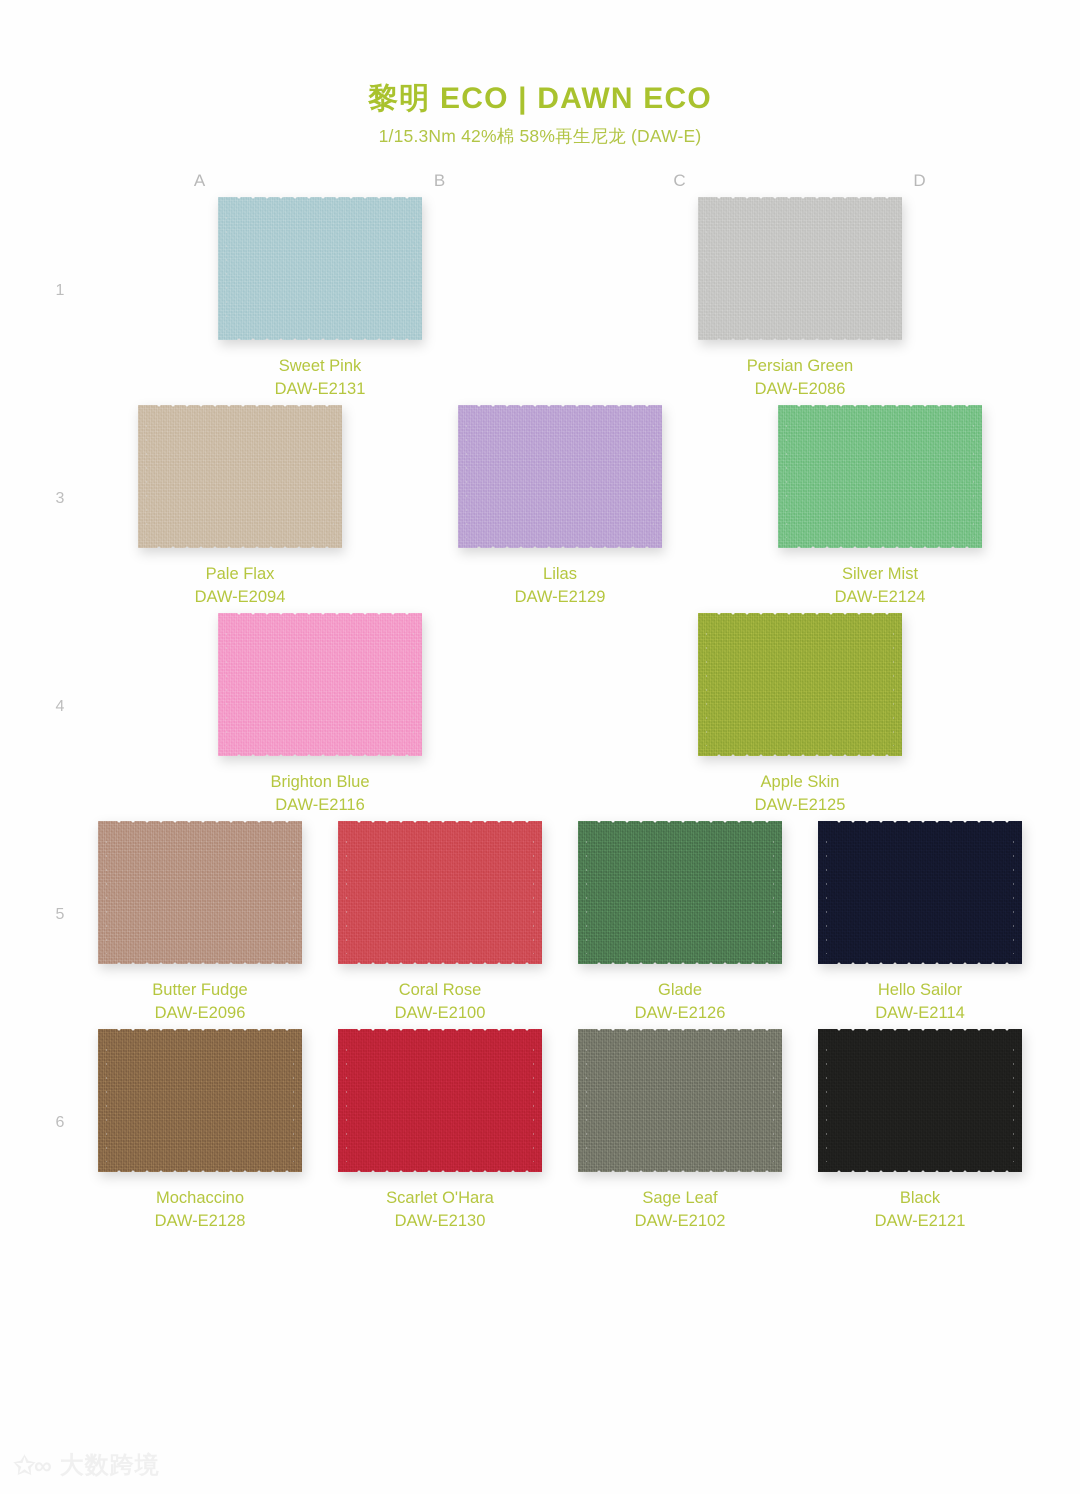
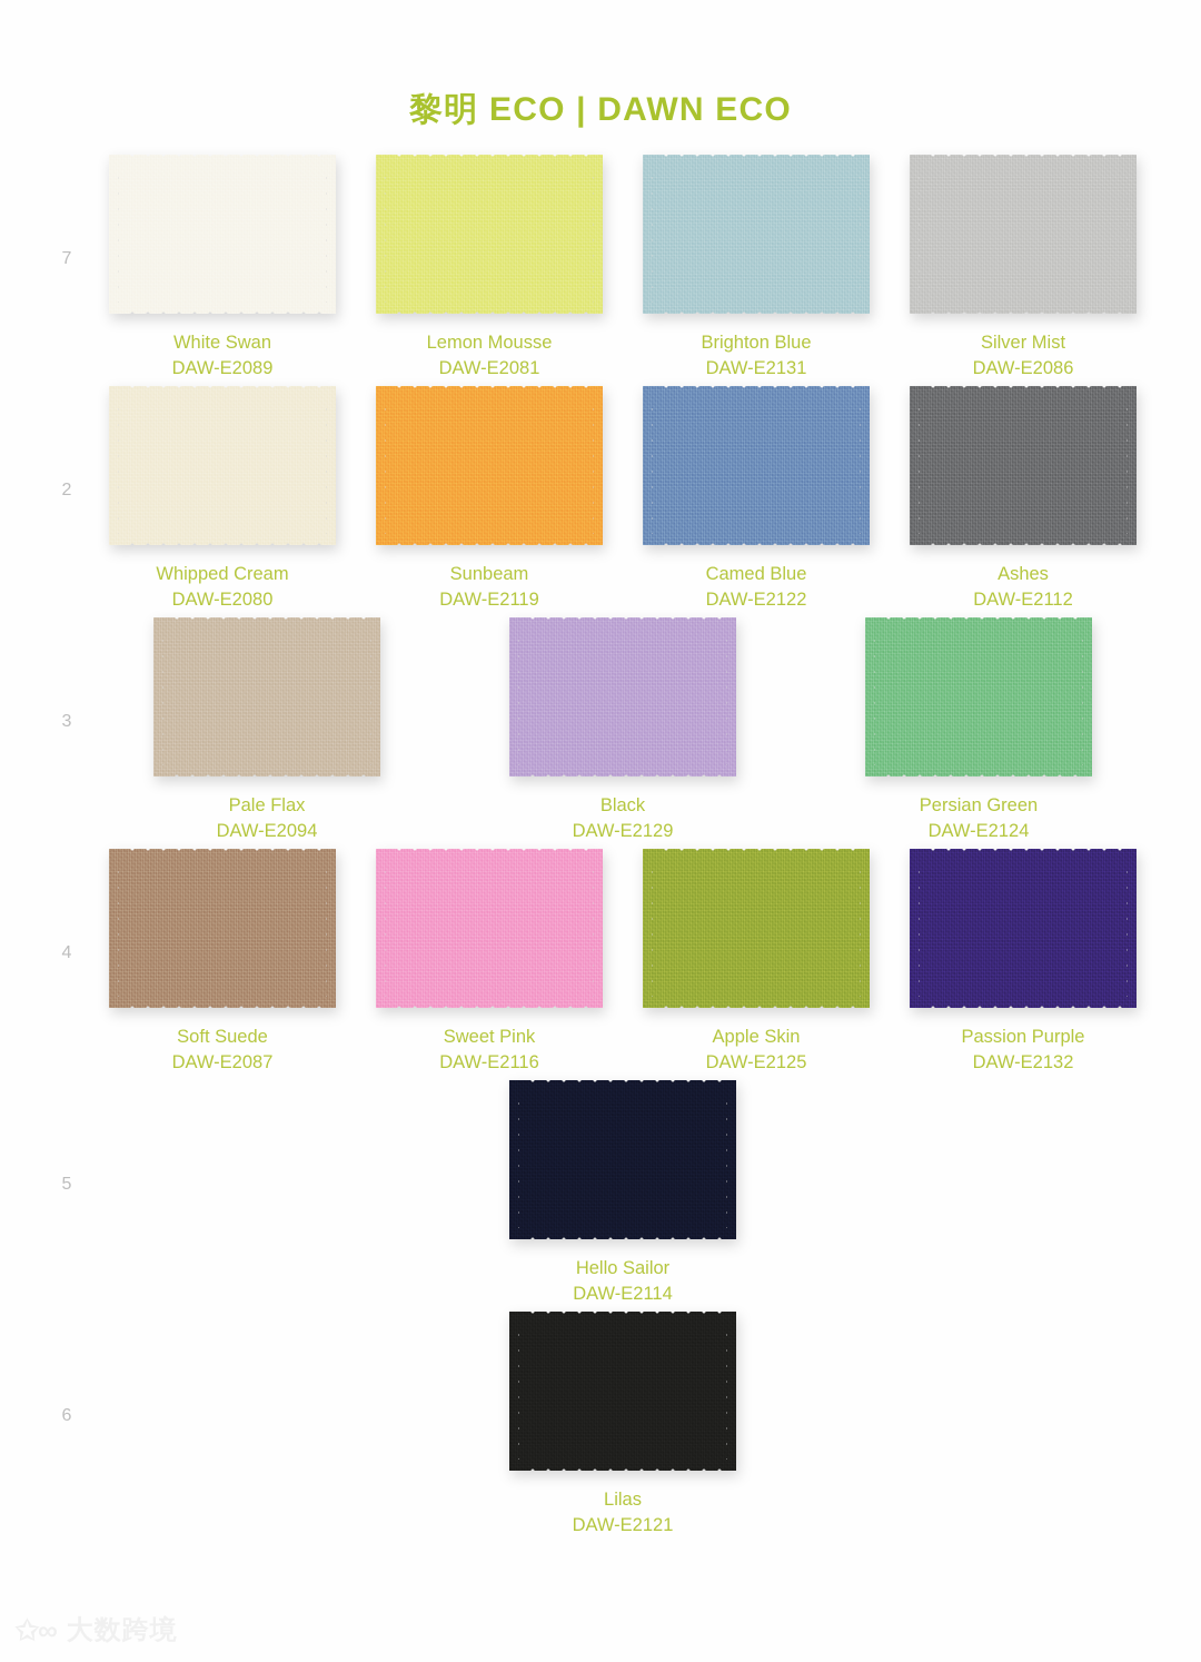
  黎明 ECO | DAWN ECO
- 1/15.3Nm 42%棉 58%再生尼龙 (DAW-E)
- A
- B
- C
- D
- 1
+ 7
+ White Swan
+ DAW-E2089
+ Lemon Mousse
+ DAW-E2081
- Sweet Pink
+ Brighton Blue
  DAW-E2131
- Persian Green
+ Silver Mist
  DAW-E2086
+ 2
+ Whipped Cream
+ DAW-E2080
+ Sunbeam
+ DAW-E2119
+ Camed Blue
+ DAW-E2122
+ Ashes
+ DAW-E2112
  3
  Pale Flax
  DAW-E2094
- Lilas
+ Black
  DAW-E2129
- Silver Mist
+ Persian Green
  DAW-E2124
  4
+ Soft Suede
+ DAW-E2087
- Brighton Blue
+ Sweet Pink
  DAW-E2116
  Apple Skin
  DAW-E2125
+ Passion Purple
+ DAW-E2132
  5
- Butter Fudge
- DAW-E2096
- Coral Rose
- DAW-E2100
- Glade
- DAW-E2126
  Hello Sailor
  DAW-E2114
  6
- Mochaccino
- DAW-E2128
- Scarlet O'Hara
- DAW-E2130
- Sage Leaf
- DAW-E2102
- Black
+ Lilas
  DAW-E2121
